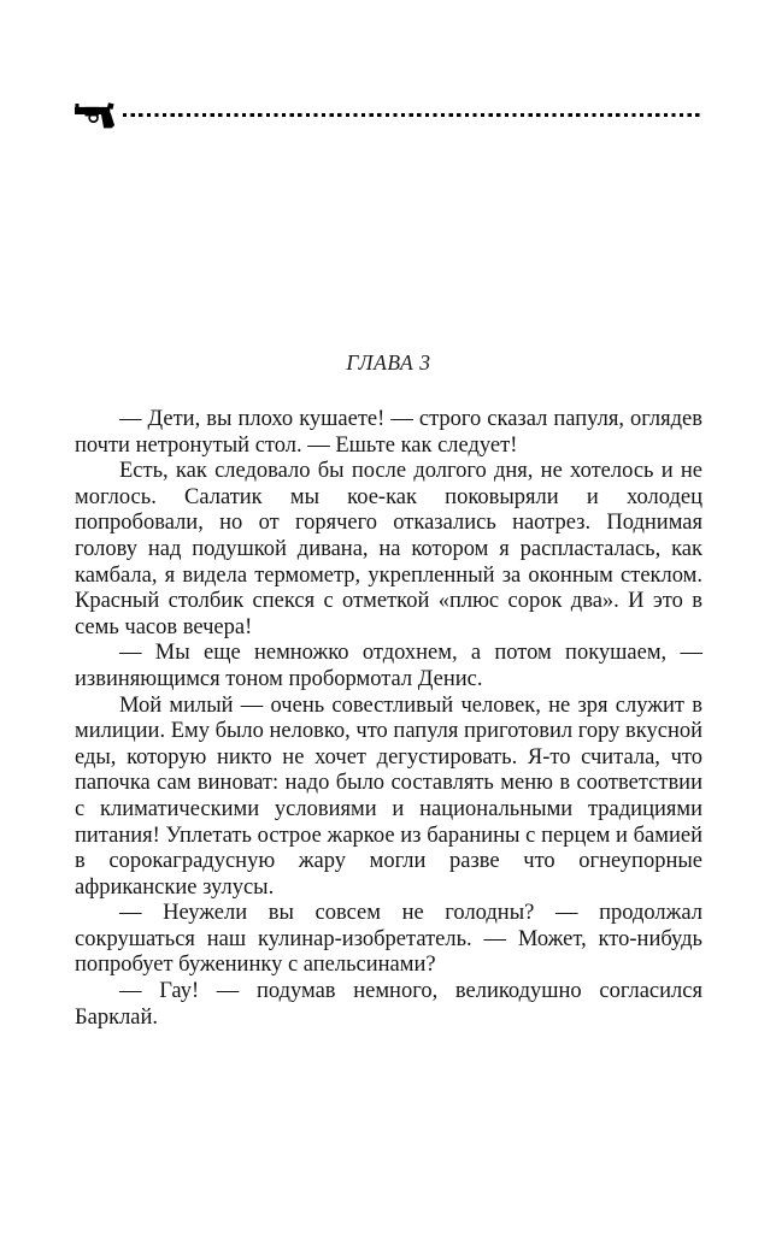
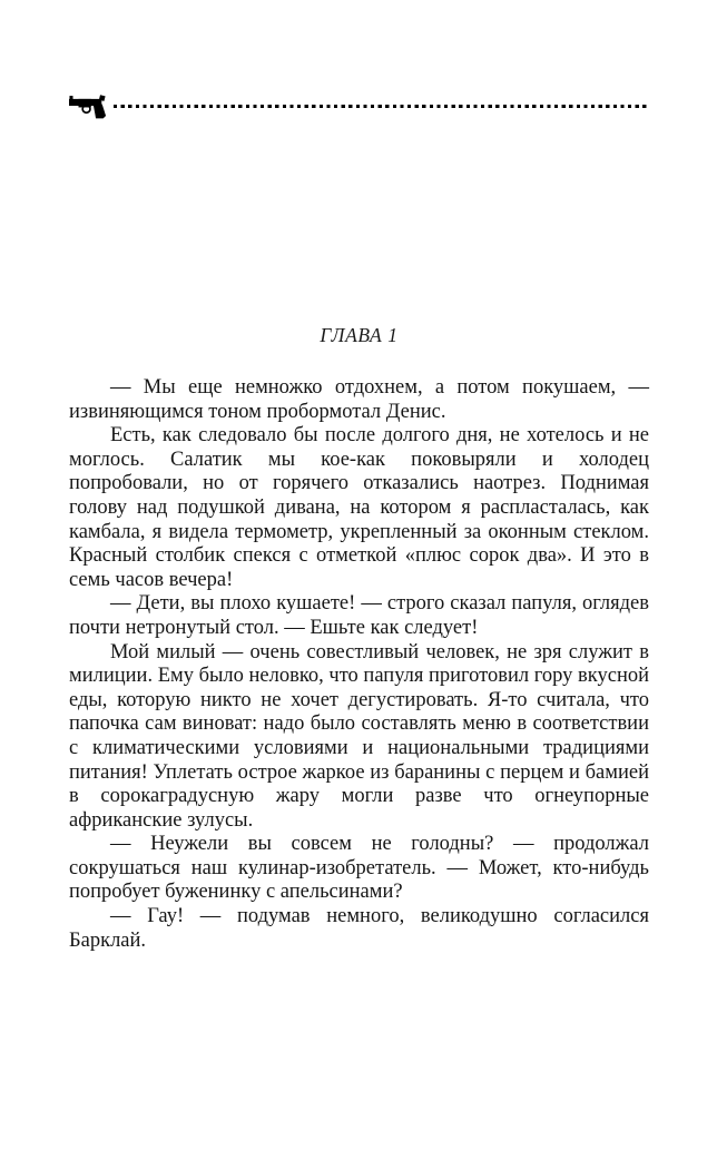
- ГЛАВА 3
+ ГЛАВА 1
- — Дети, вы плохо кушаете! — строго сказал папуля, оглядев почти нетронутый стол. — Ешьте как следует!
+ — Мы еще немножко отдохнем, а потом покушаем, — извиняющимся тоном пробормотал Денис.
  Есть, как следовало бы после долгого дня, не хотелось и не моглось. Салатик мы кое-как поковыряли и холодец попробовали, но от горячего отказались наотрез. Поднимая голову над подушкой дивана, на котором я распласталась, как камбала, я видела термометр, укрепленный за оконным стеклом. Красный столбик спекся с отметкой «плюс сорок два». И это в семь часов вечера!
- — Мы еще немножко отдохнем, а потом покушаем, — извиняющимся тоном пробормотал Денис.
+ — Дети, вы плохо кушаете! — строго сказал папуля, оглядев почти нетронутый стол. — Ешьте как следует!
  Мой милый — очень совестливый человек, не зря служит в милиции. Ему было неловко, что папуля приготовил гору вкусной еды, которую никто не хочет дегустировать. Я-то считала, что папочка сам виноват: надо было составлять меню в соответствии с климатическими условиями и национальными традициями питания! Уплетать острое жаркое из баранины с перцем и бамией в сорокаградусную жару могли разве что огнеупорные африканские зулусы.
  — Неужели вы совсем не голодны? — продолжал сокрушаться наш кулинар-изобретатель. — Может, кто-нибудь попробует буженинку с апельсинами?
  — Гау! — подумав немного, великодушно согласился Барклай.
